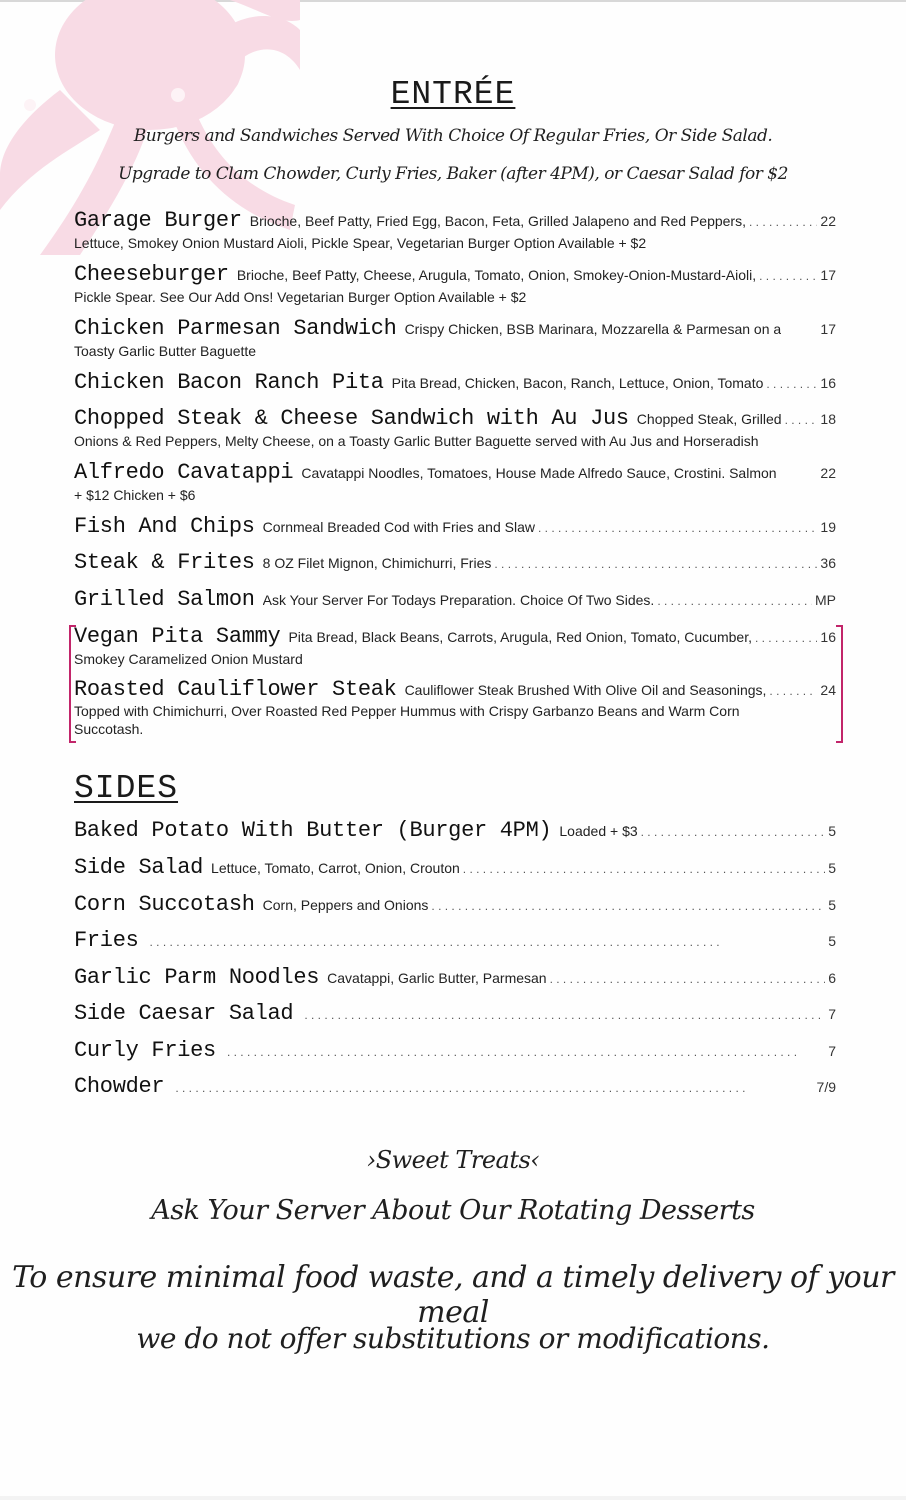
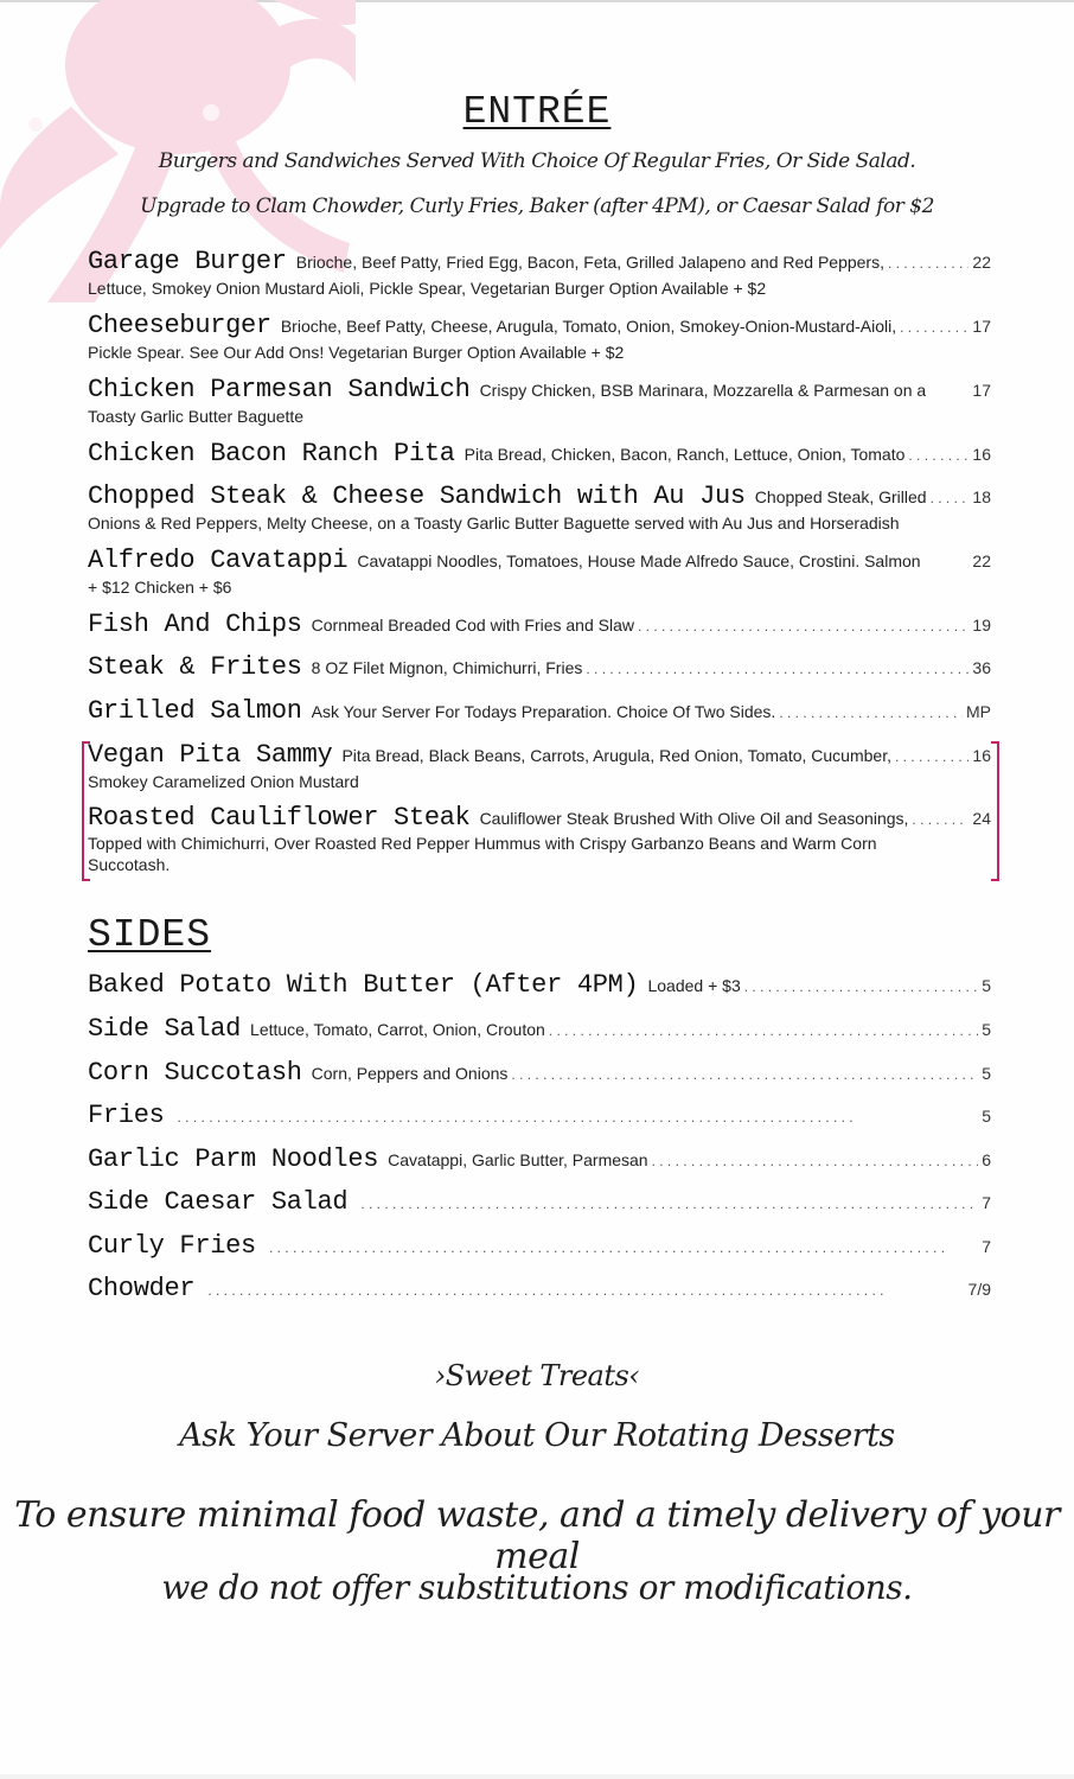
  ENTRÉE
  Burgers and Sandwiches Served With Choice Of Regular Fries, Or Side Salad.
  Upgrade to Clam Chowder, Curly Fries, Baker (after 4PM), or Caesar Salad for $2
  Garage Burger
  Brioche, Beef Patty, Fried Egg, Bacon, Feta, Grilled Jalapeno and Red Peppers,
  22
  Lettuce, Smokey Onion Mustard Aioli, Pickle Spear, Vegetarian Burger Option Available + $2
  Cheeseburger
  Brioche, Beef Patty, Cheese, Arugula, Tomato, Onion, Smokey-Onion-Mustard-Aioli,
  17
  Pickle Spear. See Our Add Ons! Vegetarian Burger Option Available + $2
  Chicken Parmesan Sandwich
  Crispy Chicken, BSB Marinara, Mozzarella & Parmesan on a
  17
  Toasty Garlic Butter Baguette
  Chicken Bacon Ranch Pita
  Pita Bread, Chicken, Bacon, Ranch, Lettuce, Onion, Tomato
  16
  Chopped Steak & Cheese Sandwich with Au Jus
  Chopped Steak, Grilled
  18
  Onions & Red Peppers, Melty Cheese, on a Toasty Garlic Butter Baguette served with Au Jus and Horseradish
  Alfredo Cavatappi
  Cavatappi Noodles, Tomatoes, House Made Alfredo Sauce, Crostini. Salmon
  22
  + $12 Chicken + $6
  Fish And Chips
  Cornmeal Breaded Cod with Fries and Slaw
  19
  Steak & Frites
  8 OZ Filet Mignon, Chimichurri, Fries
  36
  Grilled Salmon
  Ask Your Server For Todays Preparation. Choice Of Two Sides.
  MP
  Vegan Pita Sammy
  Pita Bread, Black Beans, Carrots, Arugula, Red Onion, Tomato, Cucumber,
  16
  Smokey Caramelized Onion Mustard
  Roasted Cauliflower Steak
  Cauliflower Steak Brushed With Olive Oil and Seasonings,
  24
  Topped with Chimichurri, Over Roasted Red Pepper Hummus with Crispy Garbanzo Beans and Warm Corn
  Succotash.
  SIDES
- Baked Potato With Butter (Burger 4PM)
+ Baked Potato With Butter (After 4PM)
  Loaded + $3
  5
  Side Salad
  Lettuce, Tomato, Carrot, Onion, Crouton
  5
  Corn Succotash
  Corn, Peppers and Onions
  5
  Fries
  5
  Garlic Parm Noodles
  Cavatappi, Garlic Butter, Parmesan
  6
  Side Caesar Salad
  7
  Curly Fries
  7
  Chowder
  7/9
  ›Sweet Treats‹
  Ask Your Server About Our Rotating Desserts
  To ensure minimal food waste, and a timely delivery of your meal
  we do not offer substitutions or modifications.
